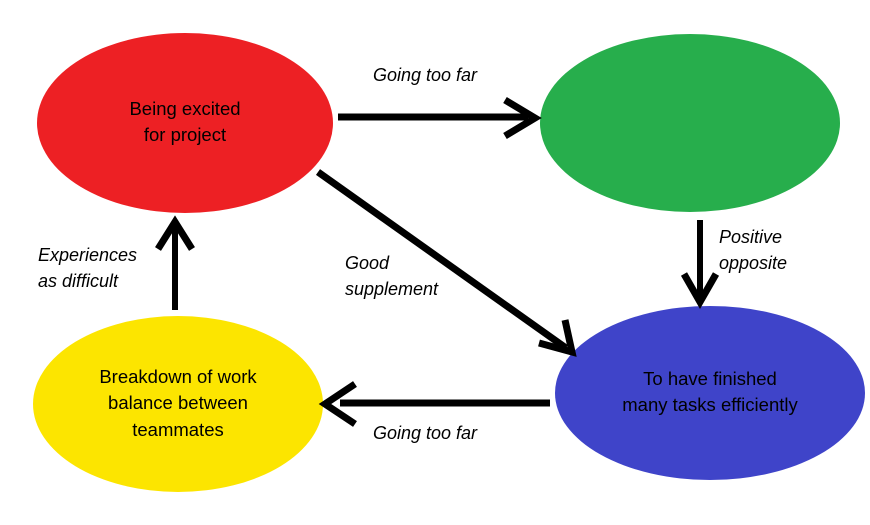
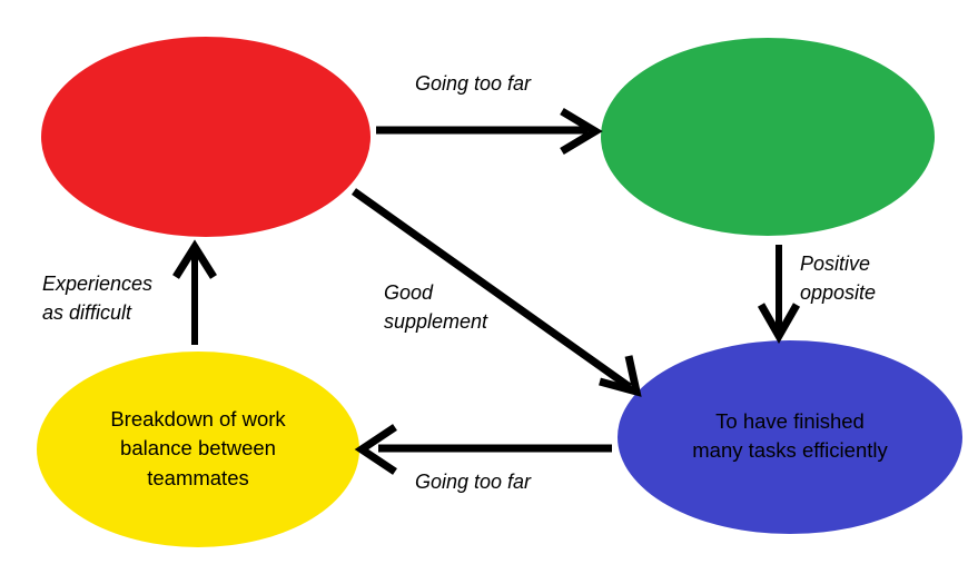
- Being excited
- for project
  Breakdown of work
  balance between
  teammates
  To have finished
  many tasks efficiently
  Going too far
  Positive
  opposite
  Good
  supplement
  Going too far
  Experiences
  as difficult
